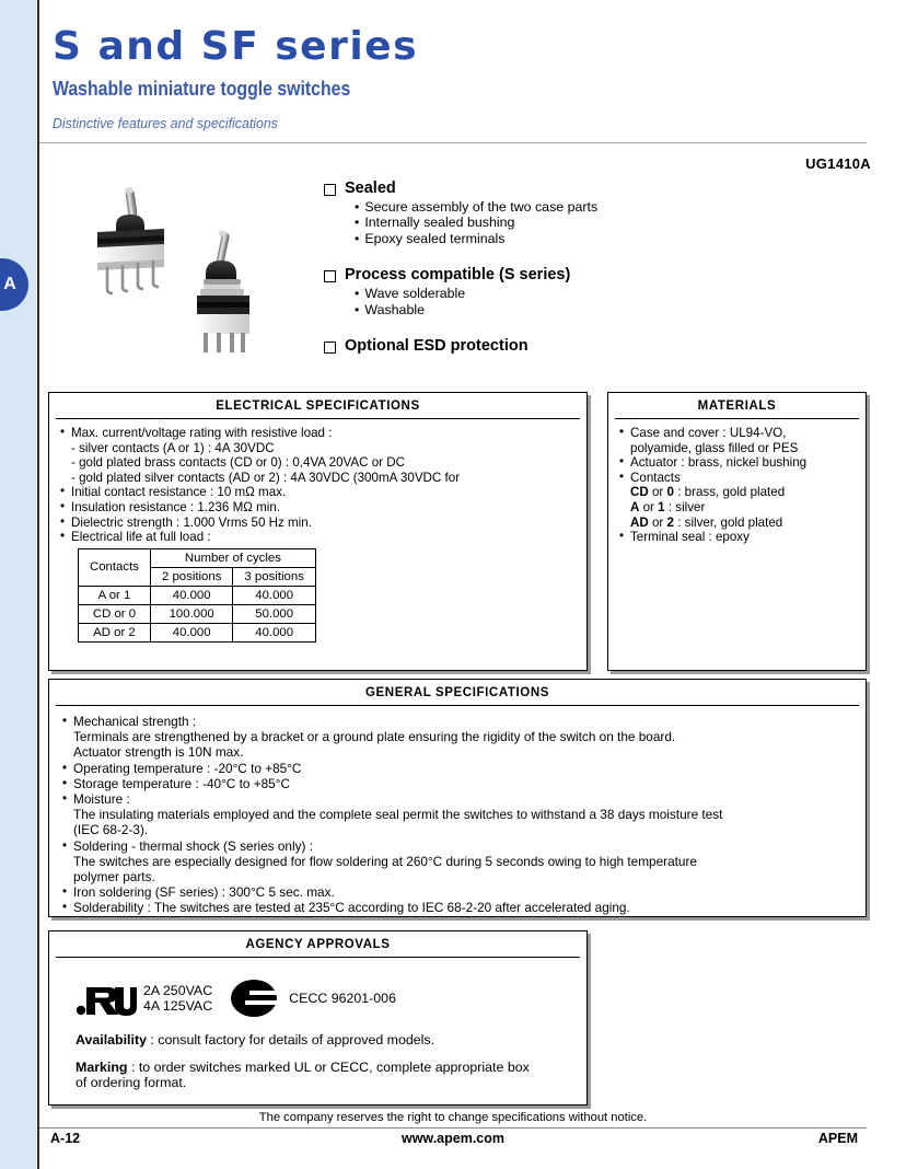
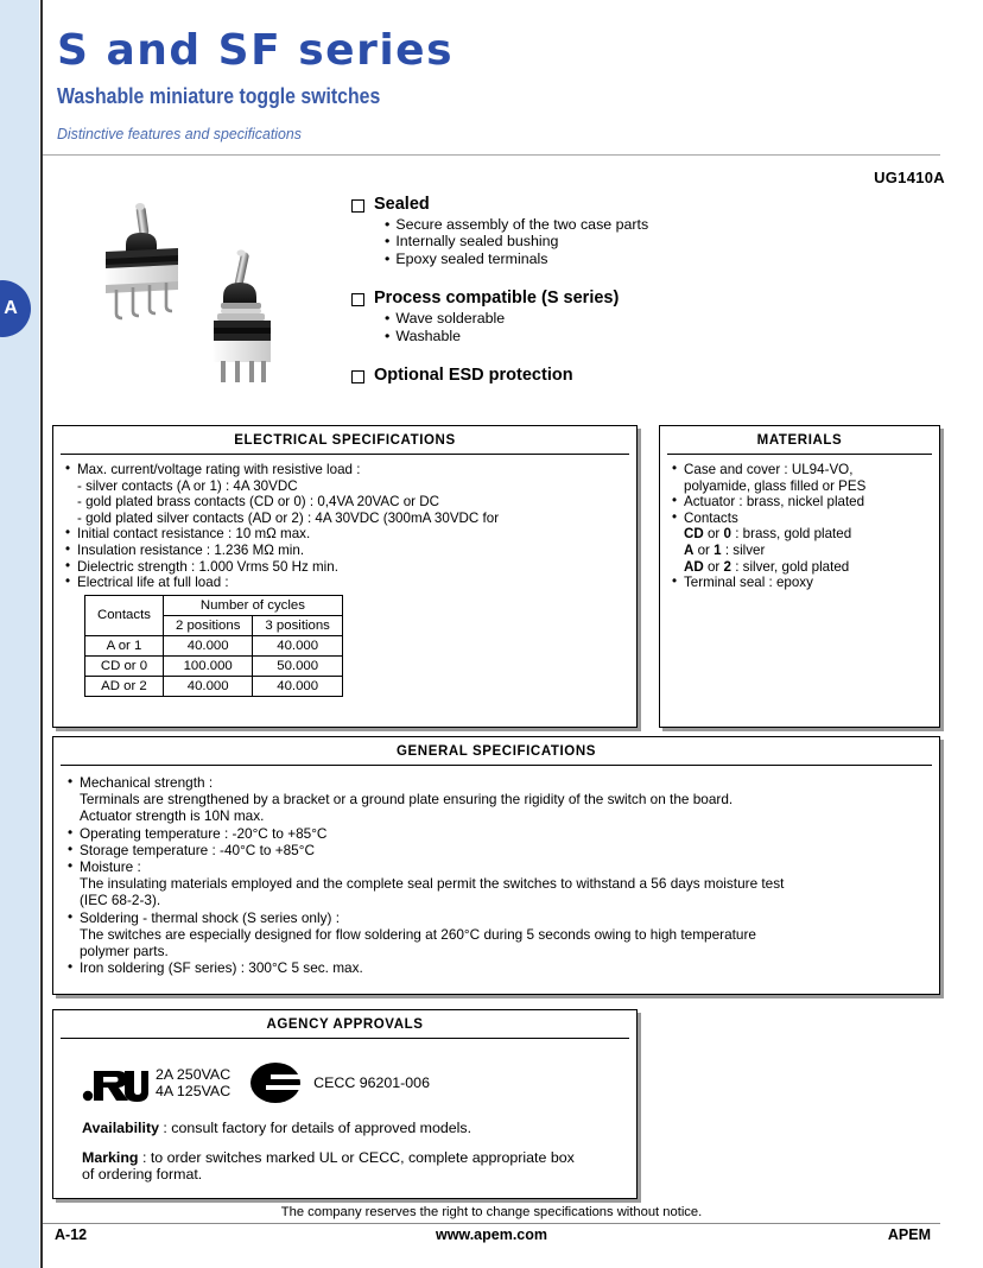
  S and SF series
  Washable miniature toggle switches
  Distinctive features and specifications
  UG1410A
  A
  Sealed
  Secure assembly of the two case parts
  Internally sealed bushing
  Epoxy sealed terminals
  Process compatible (S series)
  Wave solderable
  Washable
  Optional ESD protection
  ELECTRICAL SPECIFICATIONS
  Max. current/voltage rating with resistive load :
  - silver contacts (A or 1) : 4A 30VDC
  - gold plated brass contacts (CD or 0) : 0,4VA 20VAC or DC
  - gold plated silver contacts (AD or 2) : 4A 30VDC (300mA 30VDC for
  Initial contact resistance : 10 mΩ max.
  Insulation resistance : 1.236 MΩ min.
  Dielectric strength : 1.000 Vrms 50 Hz min.
  Electrical life at full load :
  Contacts	Number of cycles
  2 positions	3 positions
  A or 1	40.000	40.000
  CD or 0	100.000	50.000
  AD or 2	40.000	40.000
  MATERIALS
  Case and cover : UL94-VO,
  polyamide, glass filled or PES
- Actuator : brass, nickel bushing
+ Actuator : brass, nickel plated
  Contacts
  CD or 0 : brass, gold plated
  A or 1 : silver
  AD or 2 : silver, gold plated
  Terminal seal : epoxy
  GENERAL SPECIFICATIONS
  Mechanical strength :
  Terminals are strengthened by a bracket or a ground plate ensuring the rigidity of the switch on the board.
  Actuator strength is 10N max.
  Operating temperature : -20°C to +85°C
  Storage temperature : -40°C to +85°C
  Moisture :
- The insulating materials employed and the complete seal permit the switches to withstand a 38 days moisture test
+ The insulating materials employed and the complete seal permit the switches to withstand a 56 days moisture test
  (IEC 68-2-3).
  Soldering - thermal shock (S series only) :
  The switches are especially designed for flow soldering at 260°C during 5 seconds owing to high temperature
  polymer parts.
  Iron soldering (SF series) : 300°C 5 sec. max.
- Solderability : The switches are tested at 235°C according to IEC 68-2-20 after accelerated aging.
  AGENCY APPROVALS
  2A 250VAC
  4A 125VAC
  CECC 96201-006
  Availability : consult factory for details of approved models.
  Marking : to order switches marked UL or CECC, complete appropriate box
  of ordering format.
  The company reserves the right to change specifications without notice.
  A-12
  www.apem.com
  APEM
